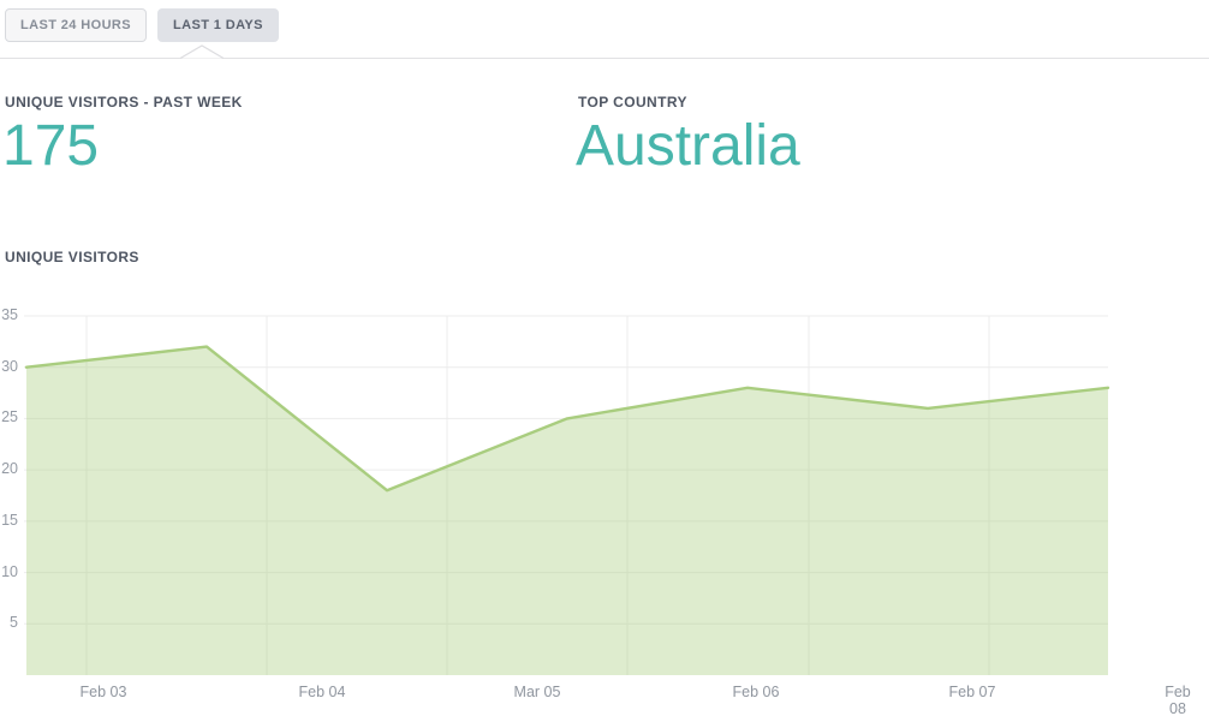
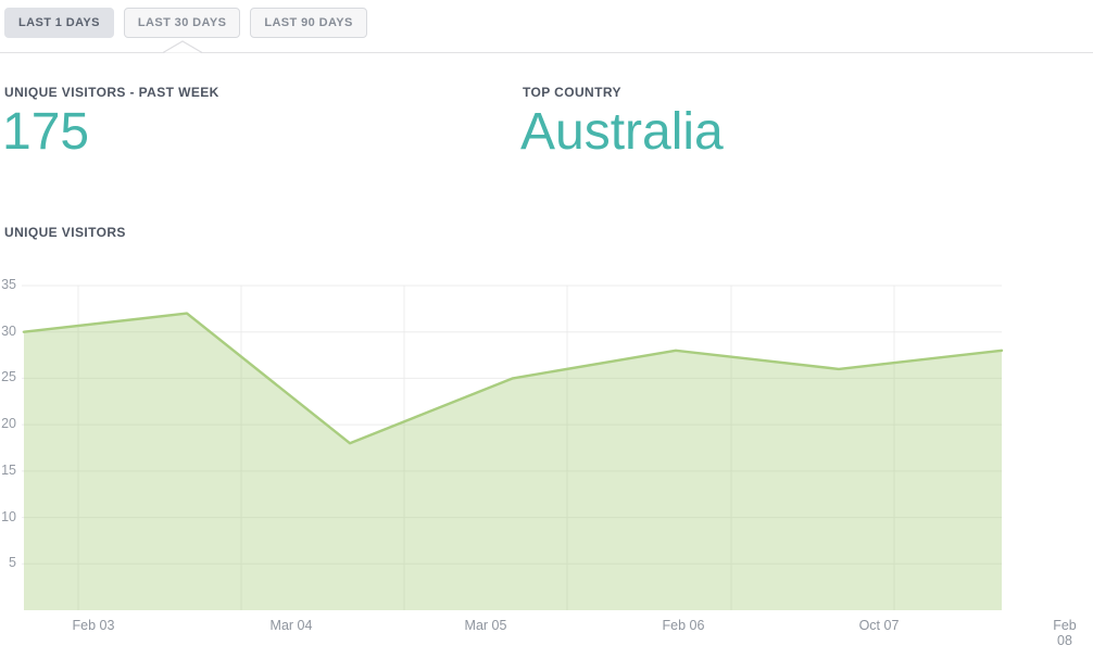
- LAST 24 HOURS
  LAST 1 DAYS
+ LAST 30 DAYS
+ LAST 90 DAYS
  UNIQUE VISITORS - PAST WEEK
  175
  TOP COUNTRY
  Australia
  UNIQUE VISITORS
  5
  10
  15
  20
  25
  30
  35
  Feb 03
- Feb 04
+ Mar 04
  Mar 05
  Feb 06
- Feb 07
+ Oct 07
  Feb 08
